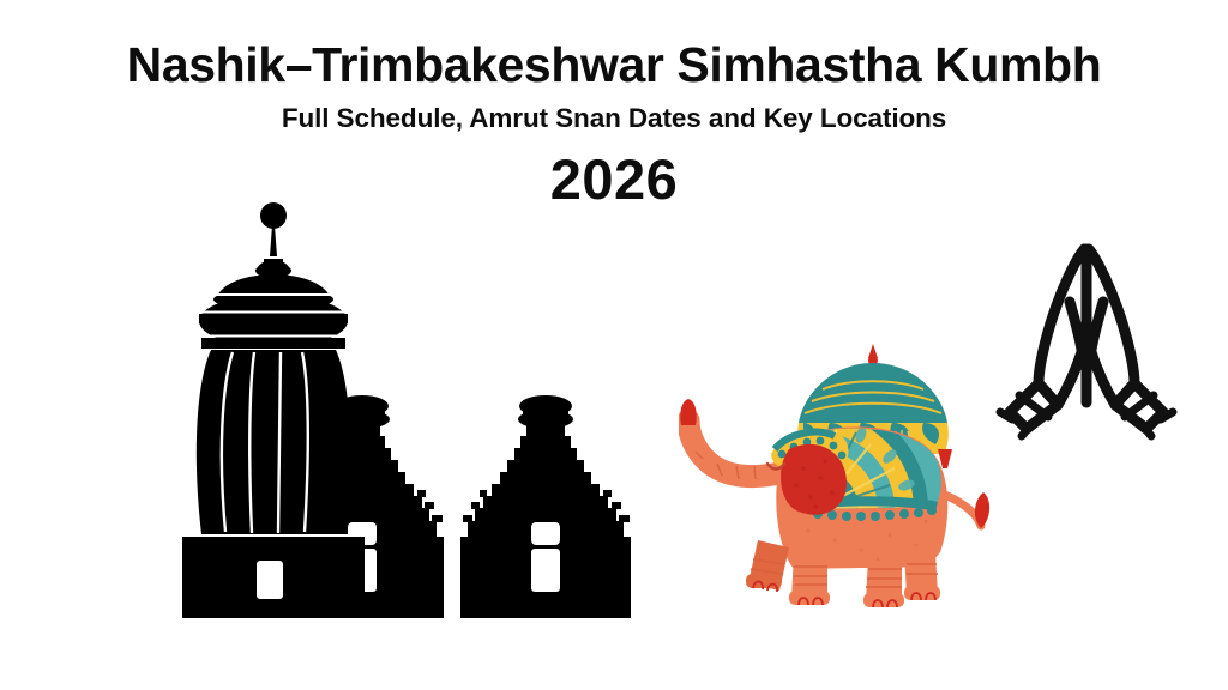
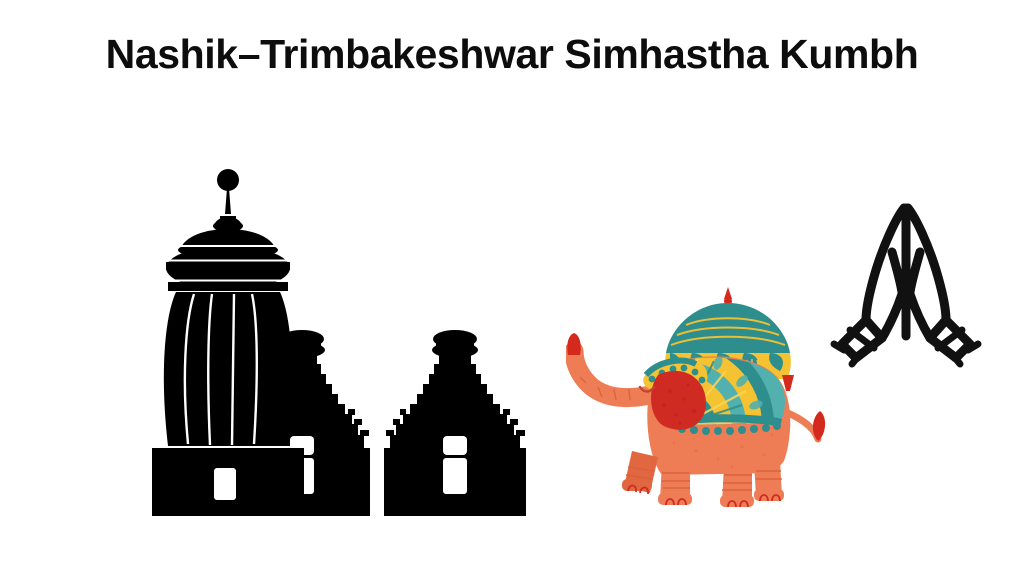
  Nashik–Trimbakeshwar Simhastha Kumbh
- Full Schedule, Amrut Snan Dates and Key Locations
- 2026
